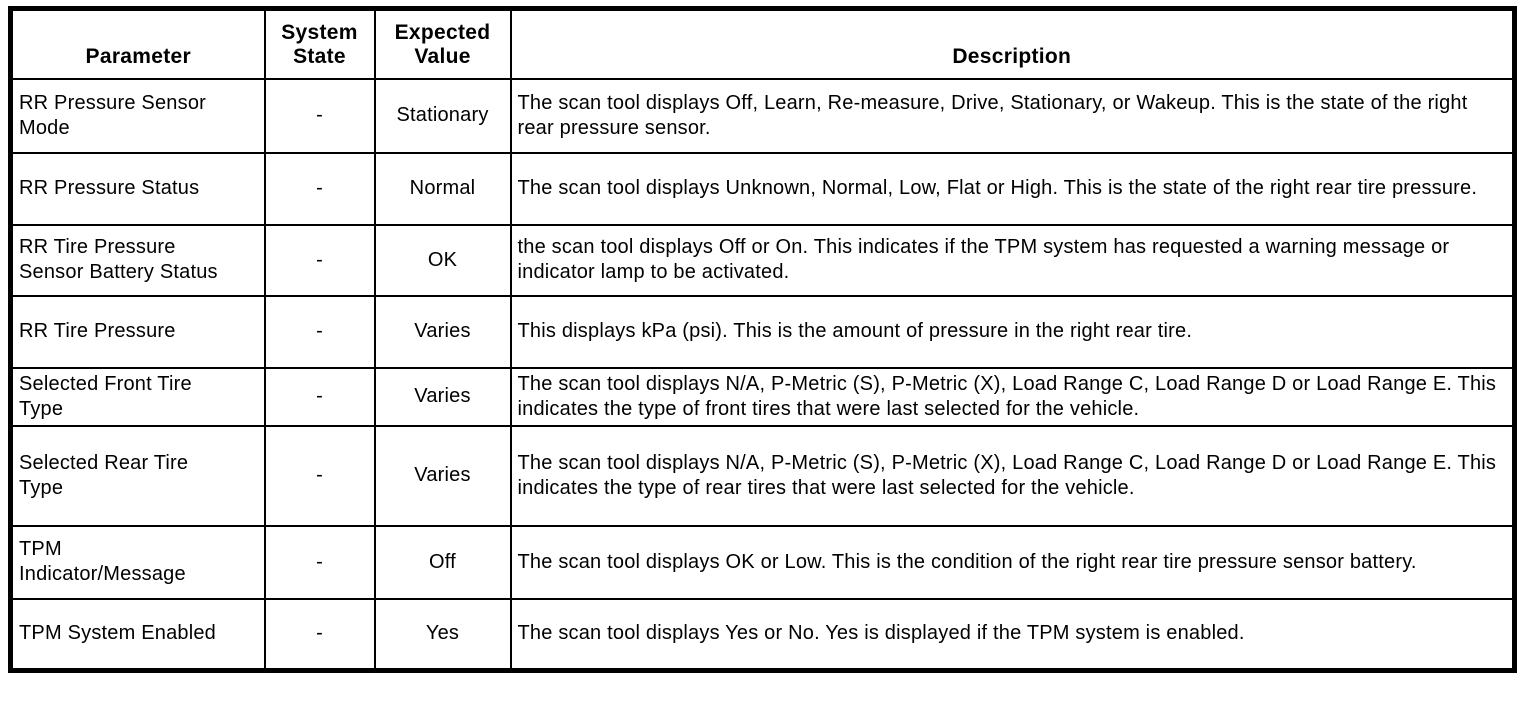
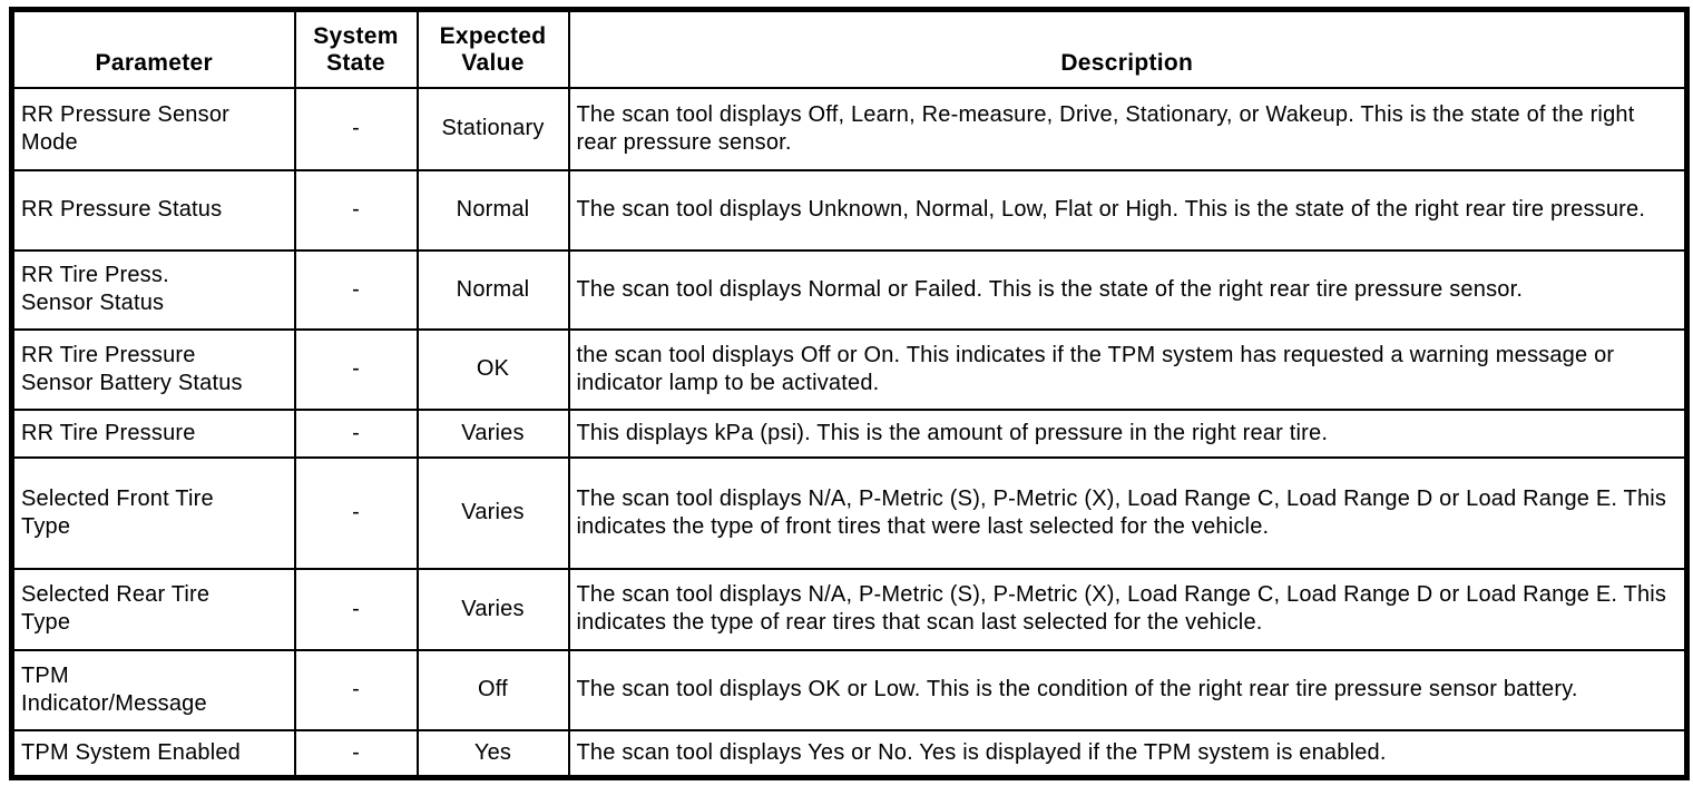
  Parameter	System State	Expected Value	Description
  RR Pressure Sensor Mode	-	Stationary	The scan tool displays Off, Learn, Re-measure, Drive, Stationary, or Wakeup. This is the state of the right rear pressure sensor.
  RR Pressure Status	-	Normal	The scan tool displays Unknown, Normal, Low, Flat or High. This is the state of the right rear tire pressure.
+ RR Tire Press. Sensor Status	-	Normal	The scan tool displays Normal or Failed. This is the state of the right rear tire pressure sensor.
  RR Tire Pressure Sensor Battery Status	-	OK	the scan tool displays Off or On. This indicates if the TPM system has requested a warning message or indicator lamp to be activated.
  RR Tire Pressure	-	Varies	This displays kPa (psi). This is the amount of pressure in the right rear tire.
  Selected Front Tire Type	-	Varies	The scan tool displays N/A, P-Metric (S), P-Metric (X), Load Range C, Load Range D or Load Range E. This indicates the type of front tires that were last selected for the vehicle.
- Selected Rear Tire Type	-	Varies	The scan tool displays N/A, P-Metric (S), P-Metric (X), Load Range C, Load Range D or Load Range E. This indicates the type of rear tires that were last selected for the vehicle.
+ Selected Rear Tire Type	-	Varies	The scan tool displays N/A, P-Metric (S), P-Metric (X), Load Range C, Load Range D or Load Range E. This indicates the type of rear tires that scan last selected for the vehicle.
  TPM Indicator/Message	-	Off	The scan tool displays OK or Low. This is the condition of the right rear tire pressure sensor battery.
  TPM System Enabled	-	Yes	The scan tool displays Yes or No. Yes is displayed if the TPM system is enabled.
